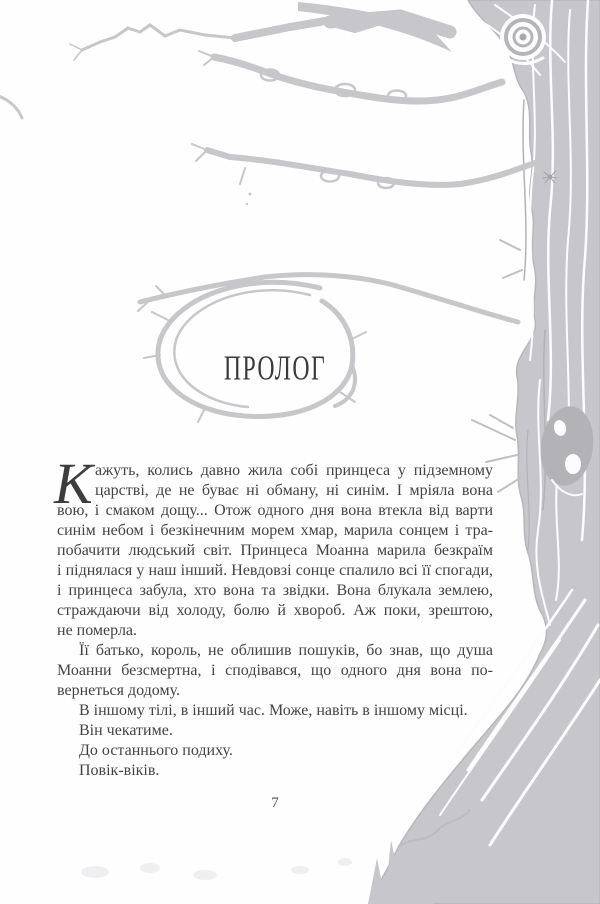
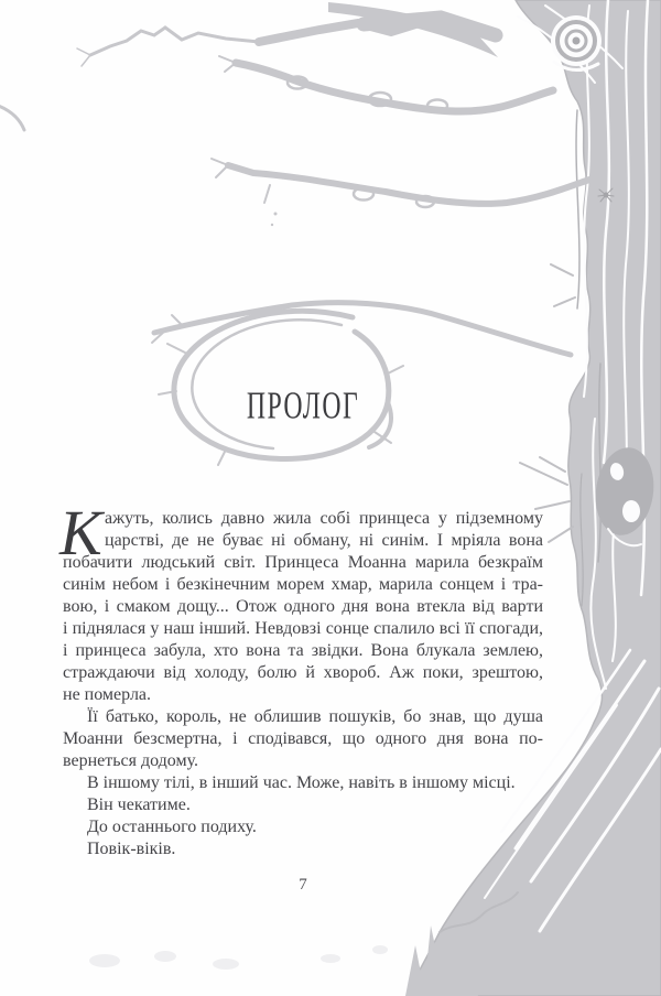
  ПРОЛОГ
  К
  ажуть, колись давно жила собі принцеса у підземному
  царстві, де не буває ні обману, ні синім. І мріяла вона
- вою, і смаком дощу... Отож одного дня вона втекла від варти
+ побачити людський світ. Принцеса Моанна марила безкраїм
  синім небом і безкінечним морем хмар, марила сонцем і тра-
- побачити людський світ. Принцеса Моанна марила безкраїм
+ вою, і смаком дощу... Отож одного дня вона втекла від варти
  і піднялася у наш інший. Невдовзі сонце спалило всі її спогади,
  і принцеса забула, хто вона та звідки. Вона блукала землею,
  страждаючи від холоду, болю й хвороб. Аж поки, зрештою,
  не померла.
  Її батько, король, не облишив пошуків, бо знав, що душа
  Моанни безсмертна, і сподівався, що одного дня вона по-
  вернеться додому.
  В іншому тілі, в інший час. Може, навіть в іншому місці.
  Він чекатиме.
  До останнього подиху.
  Повік-віків.
  7
